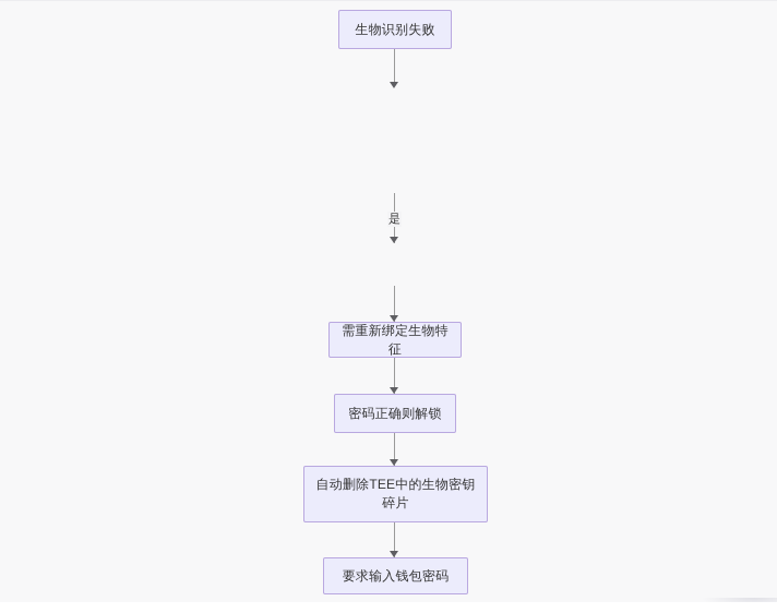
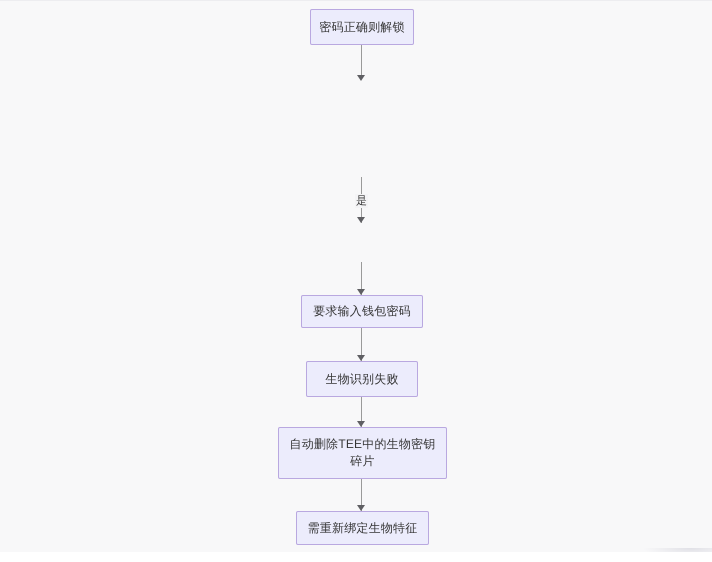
  是
- 生物识别失败
+ 密码正确则解锁
- 需重新绑定生物特征
+ 要求输入钱包密码
- 密码正确则解锁
+ 生物识别失败
  自动删除TEE中的生物密钥
  碎片
- 要求输入钱包密码
+ 需重新绑定生物特征
